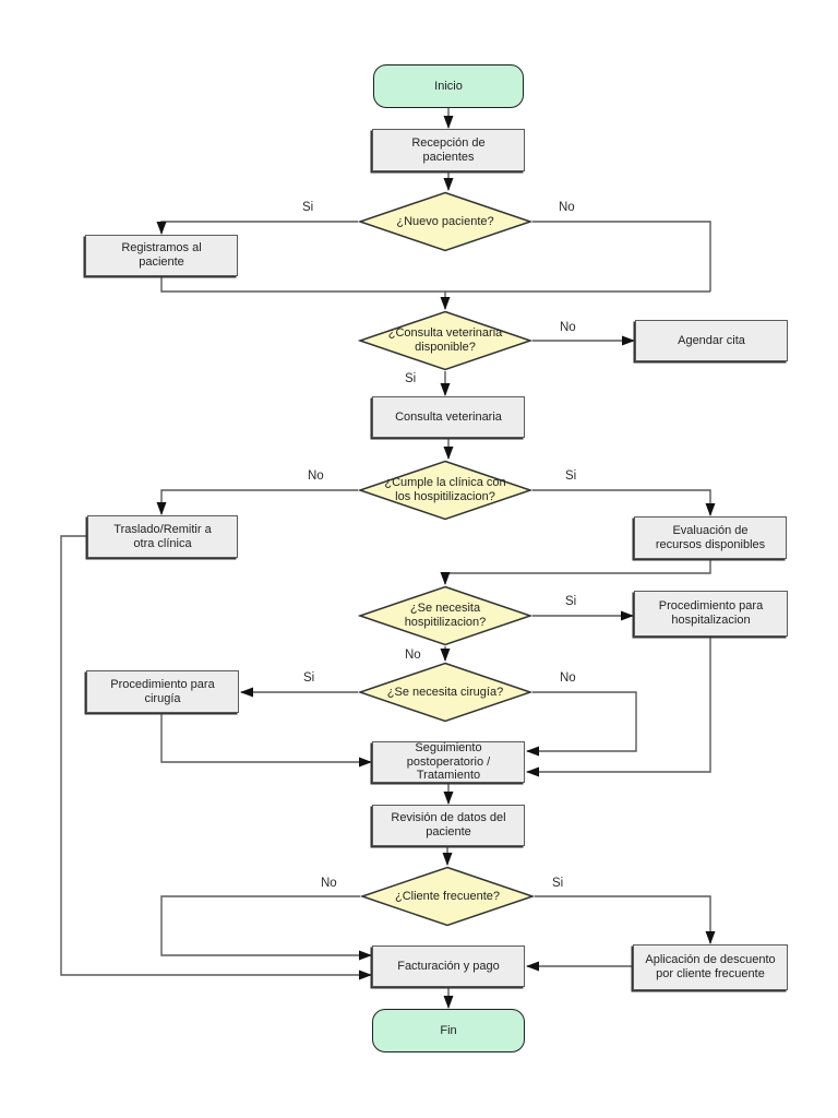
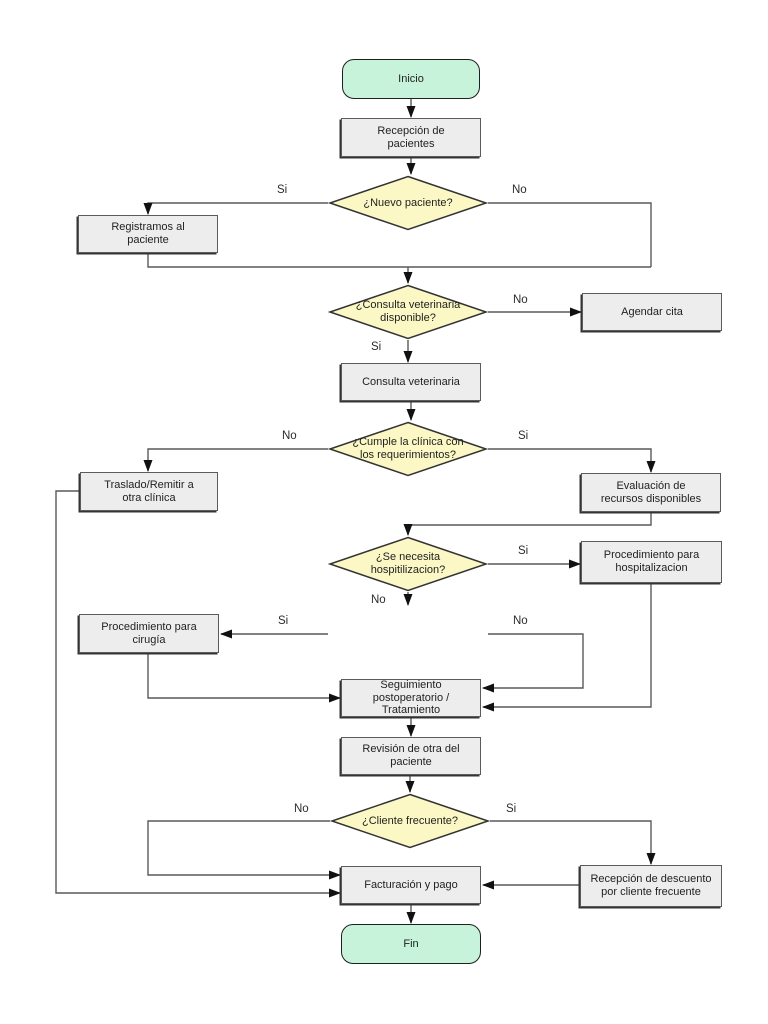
  Inicio
  Recepción de pacientes
  ¿Nuevo paciente?
  Si
  No
  Registramos al paciente
  ¿Consulta veterinaria disponible?
  No
  Si
  Agendar cita
  Consulta veterinaria
- ¿Cumple la clínica con los hospitilizacion?
+ ¿Cumple la clínica con los requerimientos?
  No
  Si
  Traslado/Remitir a otra clínica
  Evaluación de recursos disponibles
  ¿Se necesita hospitilizacion?
  Si
  No
  Procedimiento para hospitalizacion
- ¿Se necesita cirugía?
  Si
  No
  Procedimiento para cirugía
  Seguimiento postoperatorio / Tratamiento
- Revisión de datos del paciente
+ Revisión de otra del paciente
  ¿Cliente frecuente?
  No
  Si
  Facturación y pago
- Aplicación de descuento por cliente frecuente
+ Recepción de descuento por cliente frecuente
  Fin
